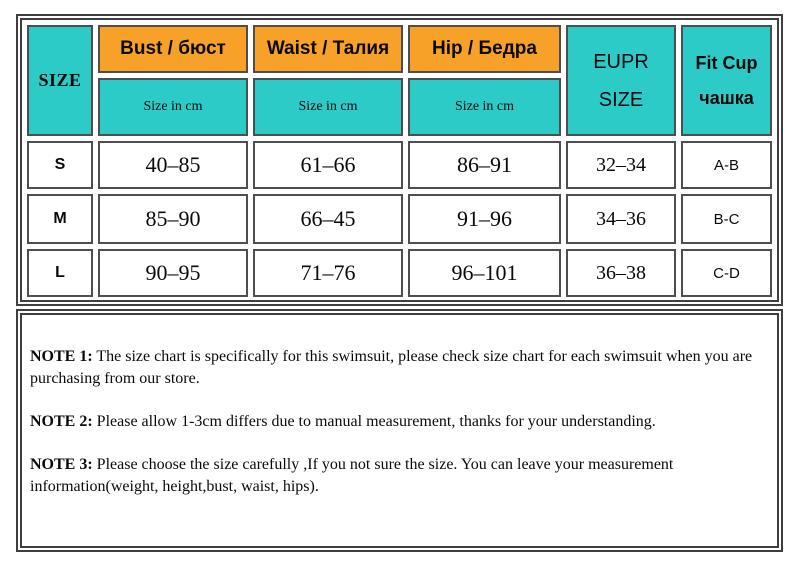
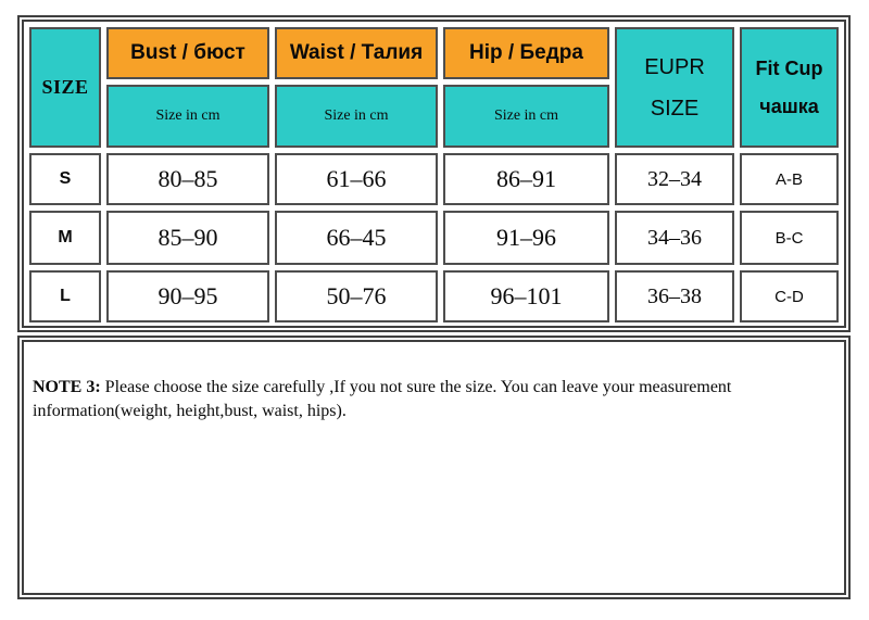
  SIZE	Bust / бюст	Waist / Талия	Hip / Бедра	EUPR SIZE	Fit Cup чашка
  Size in cm	Size in cm	Size in cm
- S	40–85	61–66	86–91	32–34	A-B
+ S	80–85	61–66	86–91	32–34	A-B
  M	85–90	66–45	91–96	34–36	B-C
- L	90–95	71–76	96–101	36–38	C-D
+ L	90–95	50–76	96–101	36–38	C-D
- NOTE 1: The size chart is specifically for this swimsuit, please check size chart for each swimsuit when you are purchasing from our store.
- NOTE 2: Please allow 1-3cm differs due to manual measurement, thanks for your understanding.
  NOTE 3: Please choose the size carefully ,If you not sure the size. You can leave your measurement information(weight, height,bust, waist, hips).
